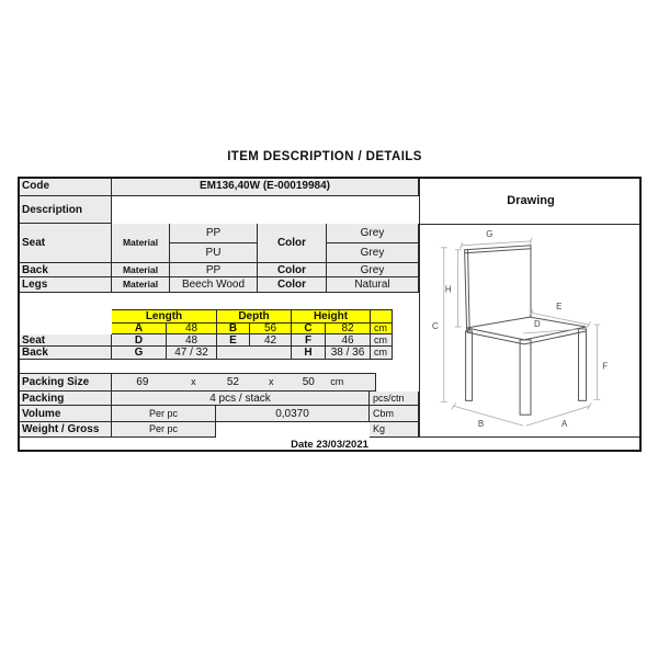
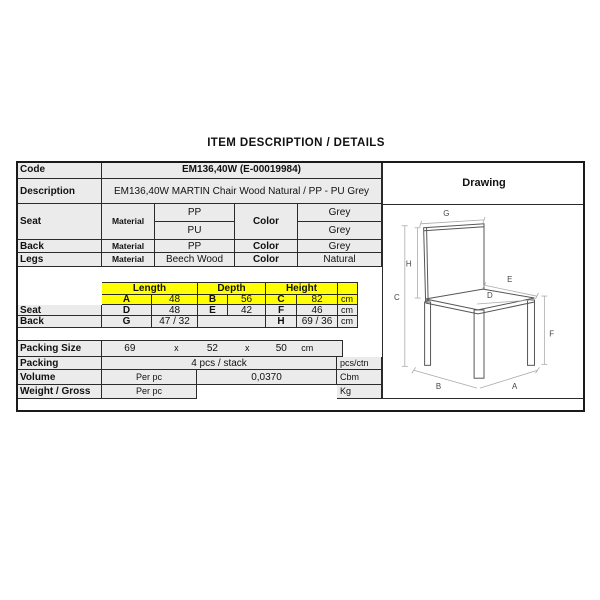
  ITEM DESCRIPTION / DETAILS
  Code
  EM136,40W (E-00019984)
  Description
+ EM136,40W MARTIN Chair Wood Natural / PP - PU Grey
  Seat
  Material
  PP
  PU
  Color
  Grey
  Grey
  Back
  Material
  PP
  Color
  Grey
  Legs
  Material
  Beech Wood
  Color
  Natural
  Length
  Depth
  Height
  A
  48
  B
  56
  C
  82
  cm
  Seat
  D
  48
  E
  42
  F
  46
  cm
  Back
  G
  47 / 32
  H
- 38 / 36
+ 69 / 36
  cm
  Packing Size
  69
  x
  52
  x
  50
  cm
  Packing
  4 pcs / stack
  pcs/ctn
  Volume
  Per pc
  0,0370
  Cbm
  Weight / Gross
  Per pc
  Kg
- Date 23/03/2021
  Drawing
  G
  H
  C
  E
  D
  F
  B
  A
